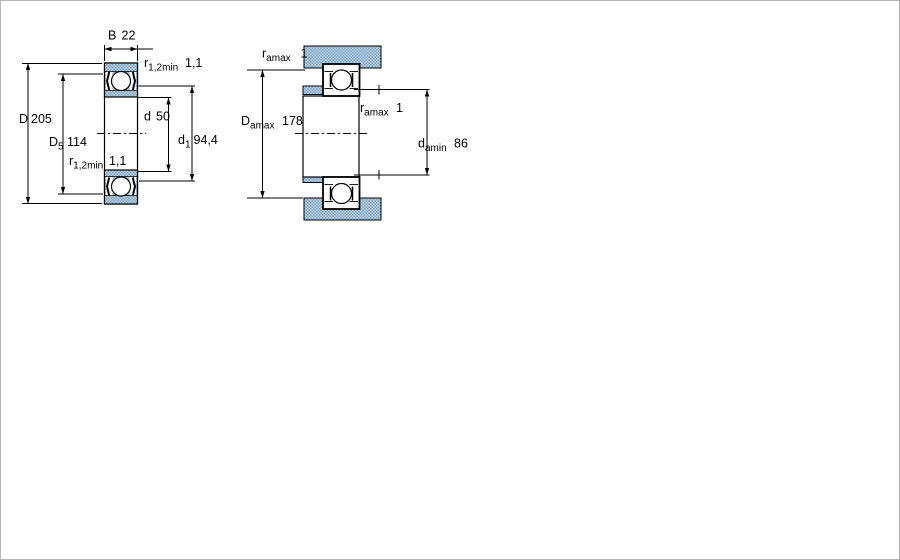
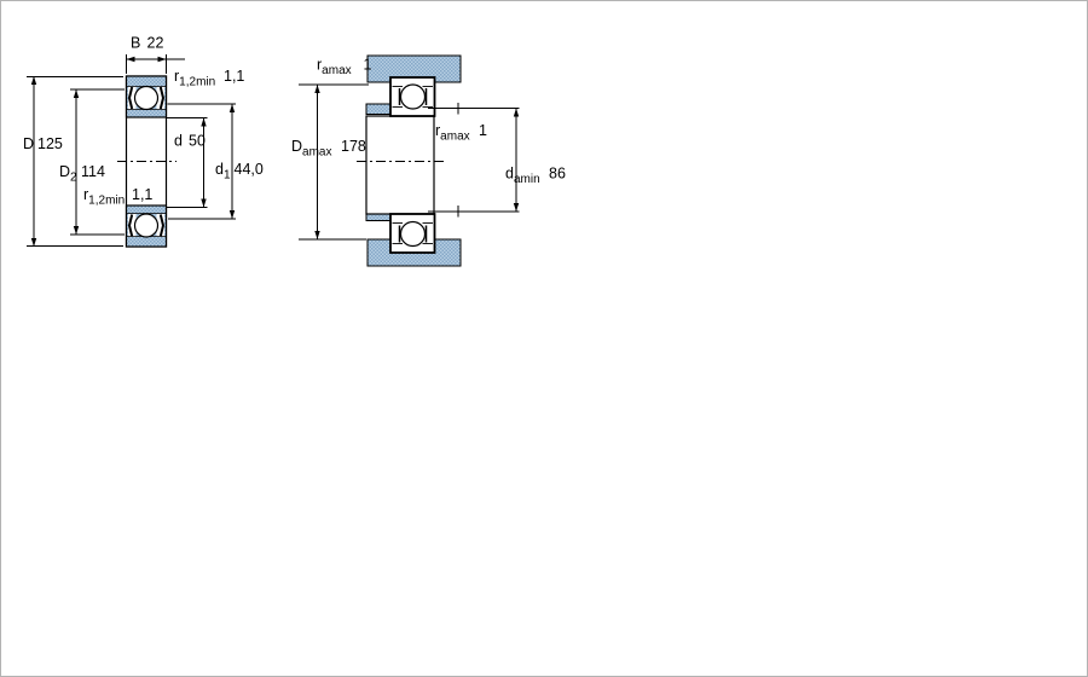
  B 22
  r1,2min 1,1
- D 205
+ D 125
- D5 114
+ D2 114
  r1,2min 1,1
  d 50
- d1 94,4
+ d1 44,0
  ramax 1
  Damax 178
  ramax 1
  damin 86
